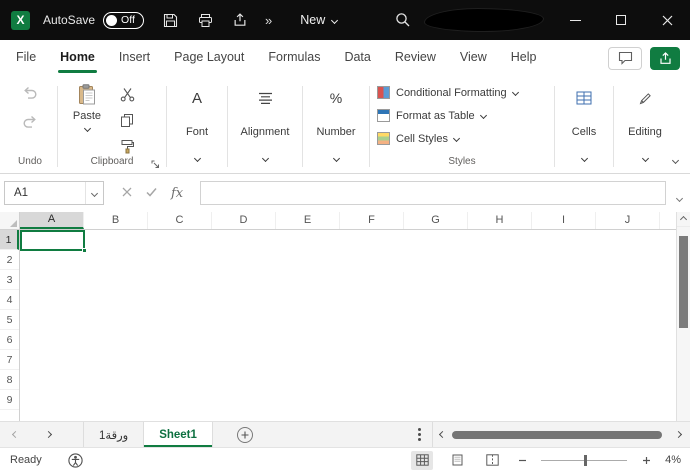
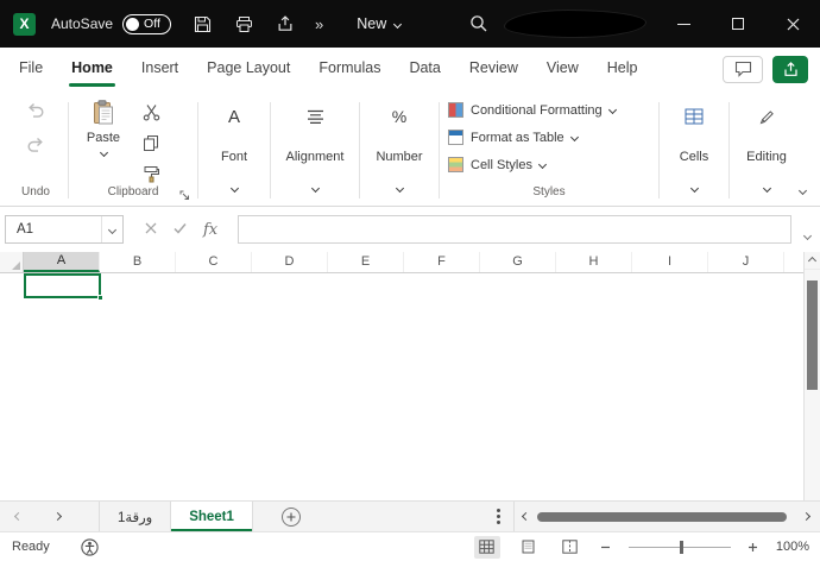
  X
  AutoSave
  Off
  »
  New
  File
  Home
  Insert
  Page Layout
  Formulas
  Data
  Review
  View
  Help
  Undo
  Paste
  Clipboard
  A
  Font
  Alignment
  %
  Number
  Conditional Formatting
  Format as Table
  Cell Styles
  Styles
  Cells
  Editing
  A1
  fx
  A
  B
  C
  D
  E
  F
  G
  H
  I
  J
- 1
- 2
- 3
- 4
- 5
- 6
- 7
- 8
- 9
  ورقة1
  Sheet1
  Ready
- 4%
+ 100%
